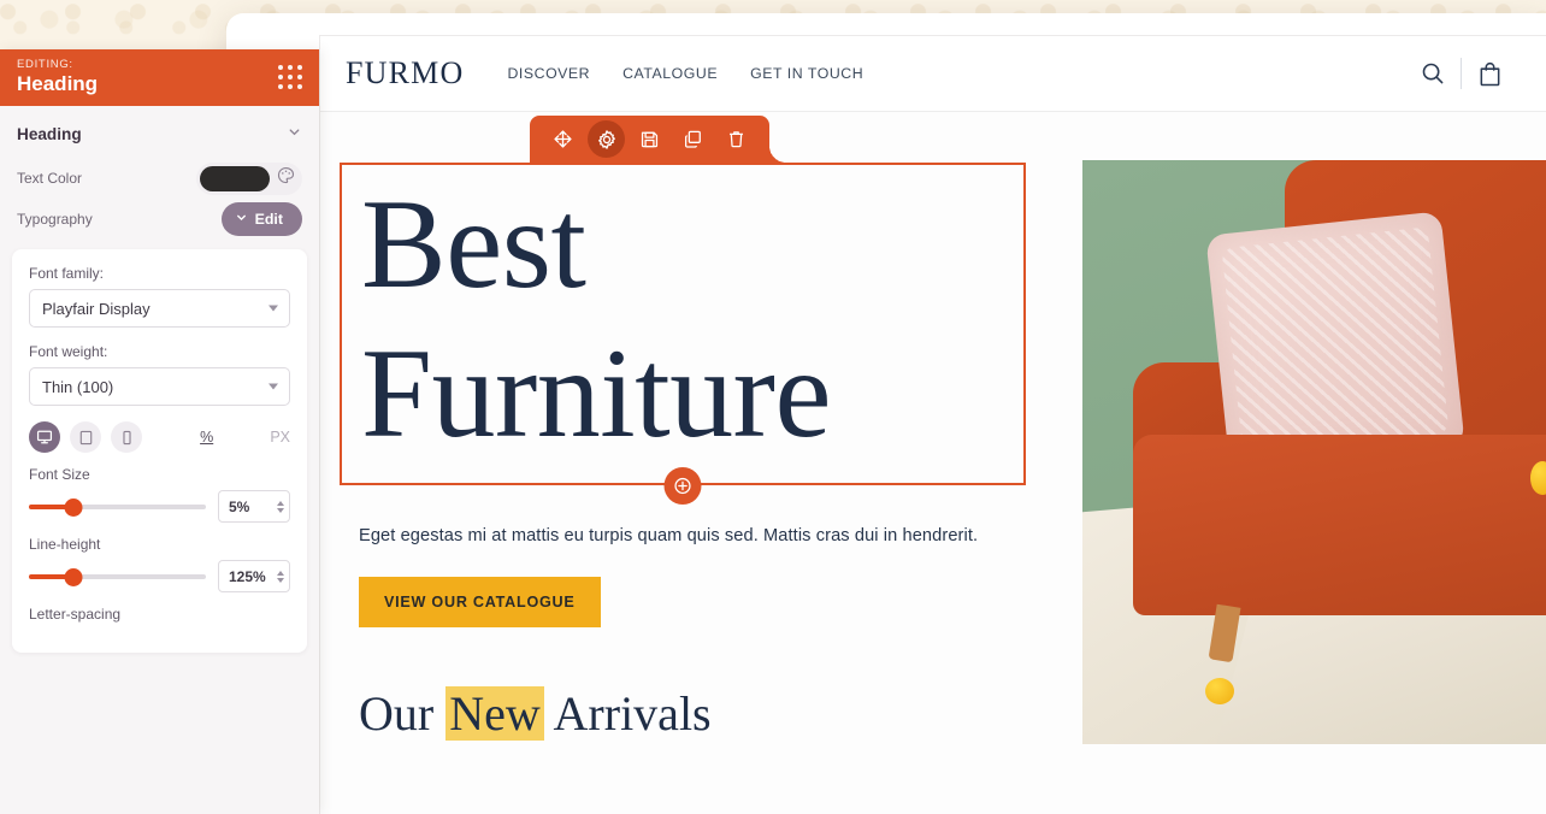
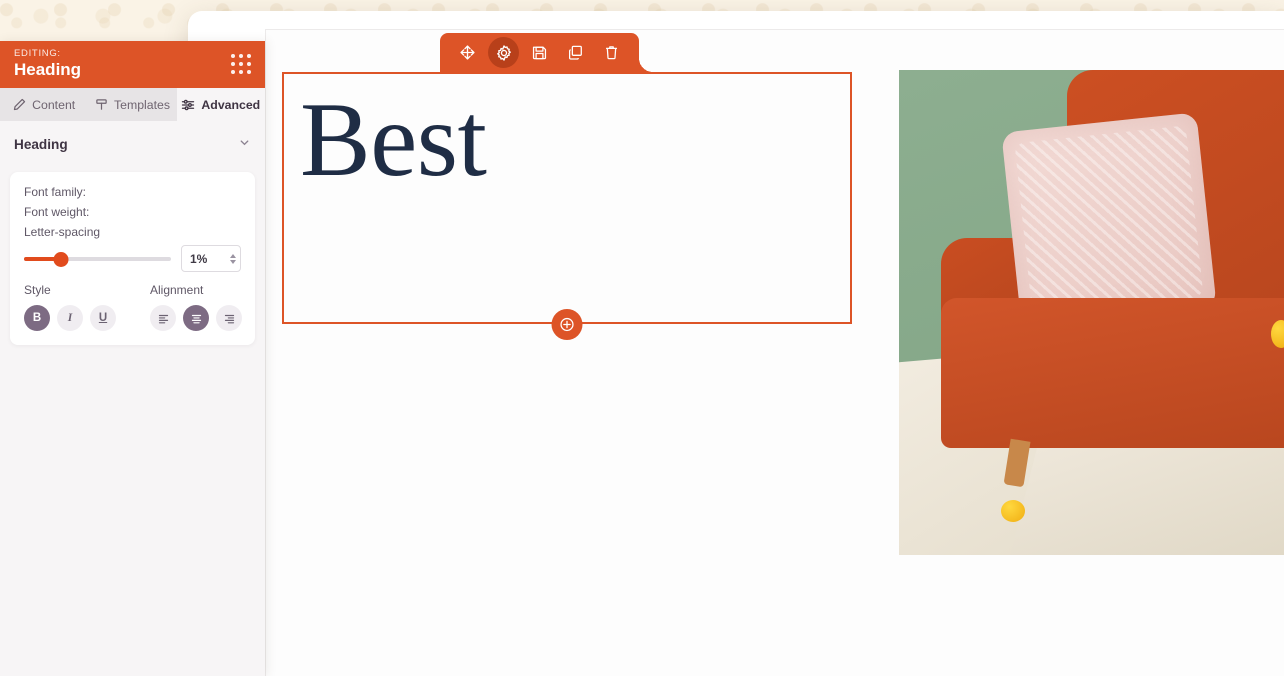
- FURMO
- DISCOVER
- CATALOGUE
- GET IN TOUCH
  Best
- Furniture
- Eget egestas mi at mattis eu turpis quam quis sed. Mattis cras dui in hendrerit.
- VIEW OUR CATALOGUE
- Our New Arrivals
  EDITING:
  Heading
+ Content
+ Templates
+ Advanced
  Heading
- Text Color
- Typography
- Edit
  Font family:
- Playfair Display
  Font weight:
- Thin (100)
- %
- PX
- Font Size
- 5%
- Line-height
- 125%
  Letter-spacing
+ 1%
+ Style
+ B
+ I
+ U
+ Alignment
